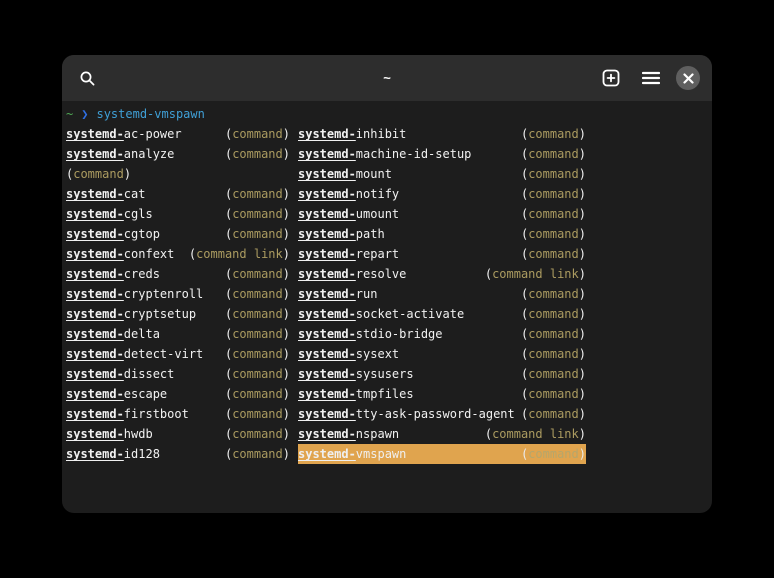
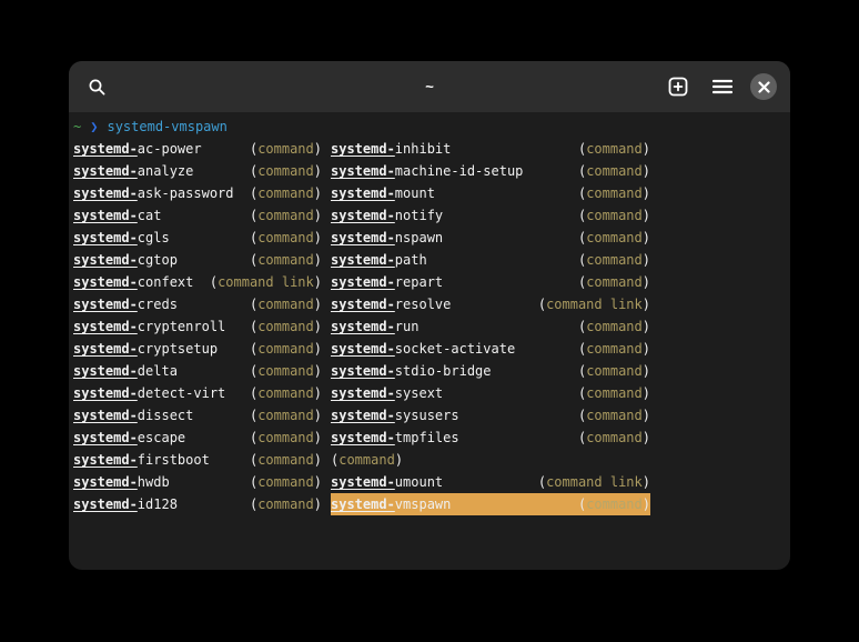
  ~
  ~
  ❯
  systemd-vmspawn
  systemd-ac-power
  (command)
  systemd-inhibit
  (command)
  systemd-analyze
  (command)
  systemd-machine-id-setup
  (command)
+ systemd-ask-password
  (command)
  systemd-mount
  (command)
  systemd-cat
  (command)
  systemd-notify
  (command)
  systemd-cgls
  (command)
- systemd-umount
+ systemd-nspawn
  (command)
  systemd-cgtop
  (command)
  systemd-path
  (command)
  systemd-confext
  (command link)
  systemd-repart
  (command)
  systemd-creds
  (command)
  systemd-resolve
  (command link)
  systemd-cryptenroll
  (command)
  systemd-run
  (command)
  systemd-cryptsetup
  (command)
  systemd-socket-activate
  (command)
  systemd-delta
  (command)
  systemd-stdio-bridge
  (command)
  systemd-detect-virt
  (command)
  systemd-sysext
  (command)
  systemd-dissect
  (command)
  systemd-sysusers
  (command)
  systemd-escape
  (command)
  systemd-tmpfiles
  (command)
  systemd-firstboot
  (command)
- systemd-tty-ask-password-agent
  (command)
  systemd-hwdb
  (command)
- systemd-nspawn
+ systemd-umount
  (command link)
  systemd-id128
  (command)
  systemd-vmspawn
  (command)
